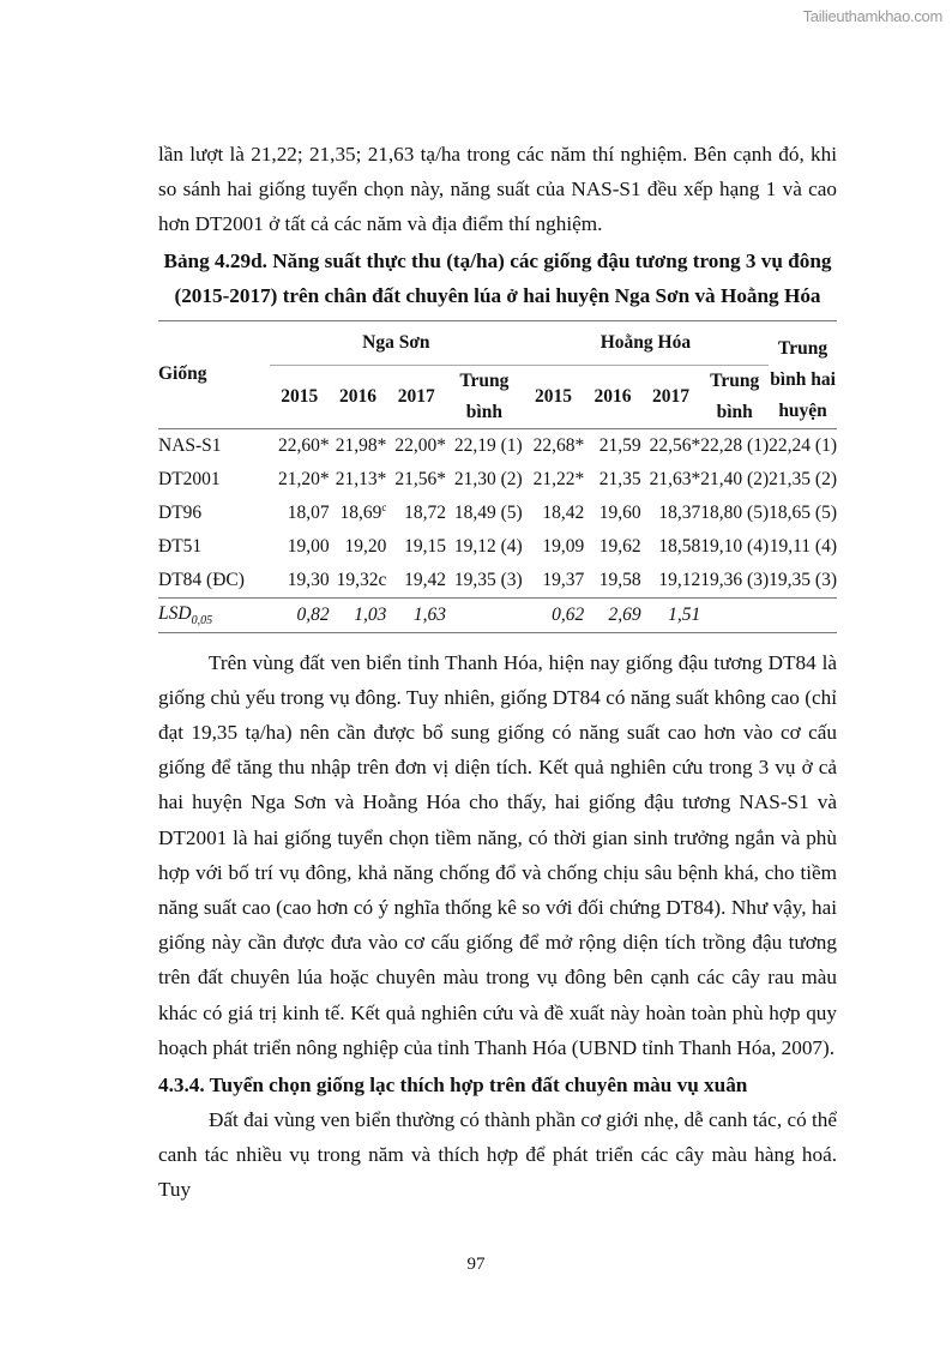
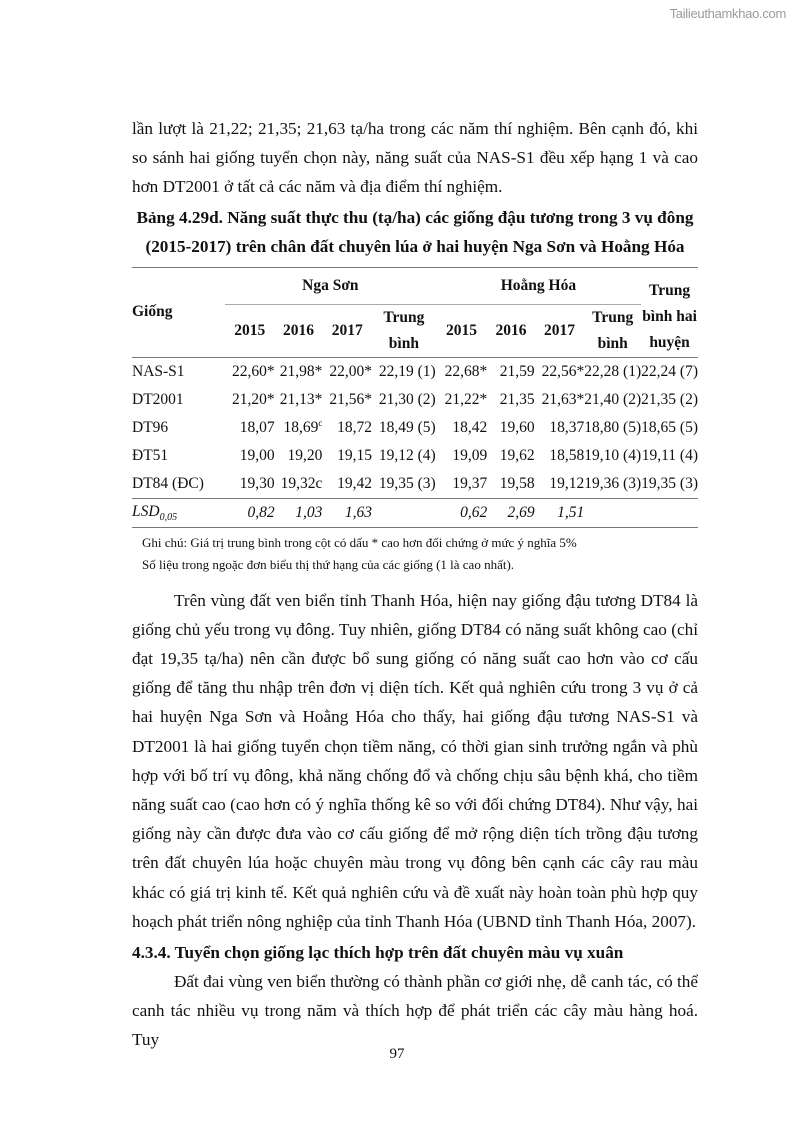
  Tailieuthamkhao.com
  lần lượt là 21,22; 21,35; 21,63 tạ/ha trong các năm thí nghiệm. Bên cạnh đó, khi so sánh hai giống tuyển chọn này, năng suất của NAS-S1 đều xếp hạng 1 và cao hơn DT2001 ở tất cả các năm và địa điểm thí nghiệm.
  Bảng 4.29d. Năng suất thực thu (tạ/ha) các giống đậu tương trong 3 vụ đông
  (2015-2017) trên chân đất chuyên lúa ở hai huyện Nga Sơn và Hoằng Hóa
  Giống	Nga Sơn	Hoằng Hóa	Trung
  2015	2016	2017	Trung bình	2015	2016	2017	Trung bình	bình hai huyện
- NAS-S1	22,60*	21,98*	22,00*	22,19 (1)	22,68*	21,59	22,56*	22,28 (1)	22,24 (1)
+ NAS-S1	22,60*	21,98*	22,00*	22,19 (1)	22,68*	21,59	22,56*	22,28 (1)	22,24 (7)
  DT2001	21,20*	21,13*	21,56*	21,30 (2)	21,22*	21,35	21,63*	21,40 (2)	21,35 (2)
  DT96	18,07	18,69c	18,72	18,49 (5)	18,42	19,60	18,37	18,80 (5)	18,65 (5)
  ĐT51	19,00	19,20	19,15	19,12 (4)	19,09	19,62	18,58	19,10 (4)	19,11 (4)
  DT84 (ĐC)	19,30	19,32c	19,42	19,35 (3)	19,37	19,58	19,12	19,36 (3)	19,35 (3)
  LSD0,05	0,82	1,03	1,63		0,62	2,69	1,51
+ Ghi chú: Giá trị trung bình trong cột có dấu * cao hơn đối chứng ở mức ý nghĩa 5%
+ Số liệu trong ngoặc đơn biểu thị thứ hạng của các giống (1 là cao nhất).
  Trên vùng đất ven biển tỉnh Thanh Hóa, hiện nay giống đậu tương DT84 là giống chủ yếu trong vụ đông. Tuy nhiên, giống DT84 có năng suất không cao (chỉ đạt 19,35 tạ/ha) nên cần được bổ sung giống có năng suất cao hơn vào cơ cấu giống để tăng thu nhập trên đơn vị diện tích. Kết quả nghiên cứu trong 3 vụ ở cả hai huyện Nga Sơn và Hoằng Hóa cho thấy, hai giống đậu tương NAS-S1 và DT2001 là hai giống tuyển chọn tiềm năng, có thời gian sinh trưởng ngắn và phù hợp với bố trí vụ đông, khả năng chống đổ và chống chịu sâu bệnh khá, cho tiềm năng suất cao (cao hơn có ý nghĩa thống kê so với đối chứng DT84). Như vậy, hai giống này cần được đưa vào cơ cấu giống để mở rộng diện tích trồng đậu tương trên đất chuyên lúa hoặc chuyên màu trong vụ đông bên cạnh các cây rau màu khác có giá trị kinh tế. Kết quả nghiên cứu và đề xuất này hoàn toàn phù hợp quy hoạch phát triển nông nghiệp của tỉnh Thanh Hóa (UBND tỉnh Thanh Hóa, 2007).
  4.3.4. Tuyển chọn giống lạc thích hợp trên đất chuyên màu vụ xuân
  Đất đai vùng ven biển thường có thành phần cơ giới nhẹ, dễ canh tác, có thể canh tác nhiều vụ trong năm và thích hợp để phát triển các cây màu hàng hoá. Tuy
  97
